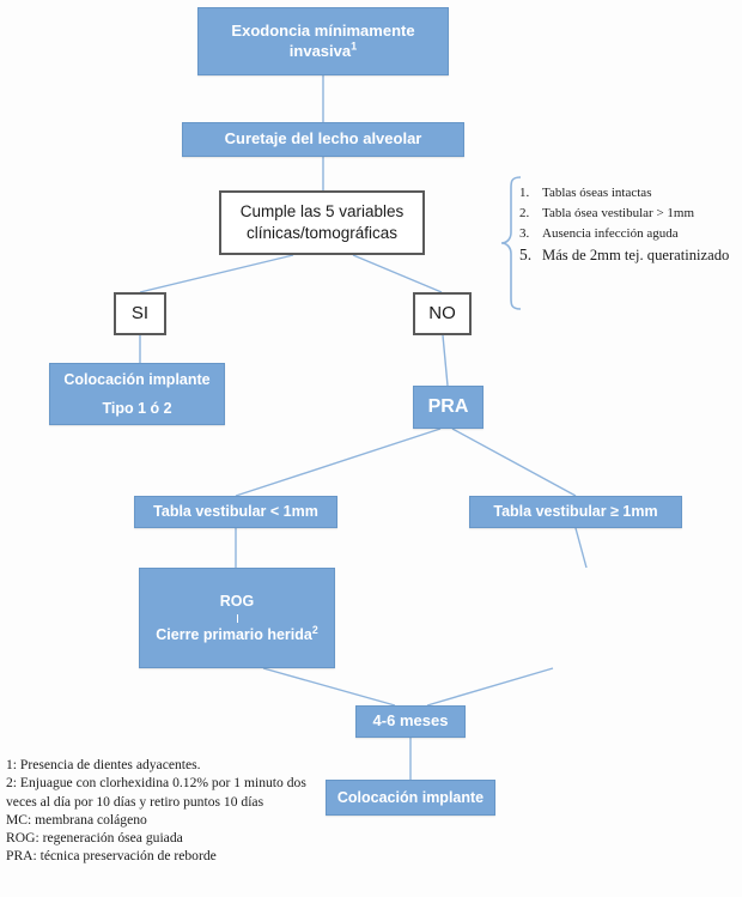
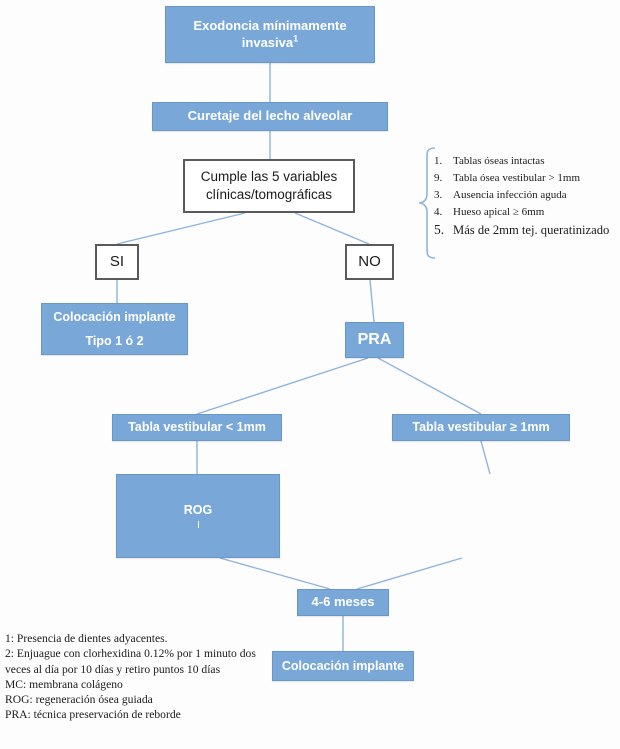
  Exodoncia mínimamente
  invasiva1
  Curetaje del lecho alveolar
  Cumple las 5 variables
  clínicas/tomográficas
  SI
  NO
  Colocación implante
  Tipo 1 ó 2
  PRA
  Tabla vestibular < 1mm
  Tabla vestibular ≥ 1mm
  ROG
- Cierre primario herida2
  4-6 meses
  Colocación implante
  1.
  Tablas óseas intactas
- 2.
+ 9.
  Tabla ósea vestibular > 1mm
  3.
  Ausencia infección aguda
+ 4.
+ Hueso apical ≥ 6mm
  5.
  Más de 2mm tej. queratinizado
  1: Presencia de dientes adyacentes.
  2: Enjuague con clorhexidina 0.12% por 1 minuto dos veces al día por 10 días y retiro puntos 10 días
  MC: membrana colágeno
  ROG: regeneración ósea guiada
  PRA: técnica preservación de reborde
